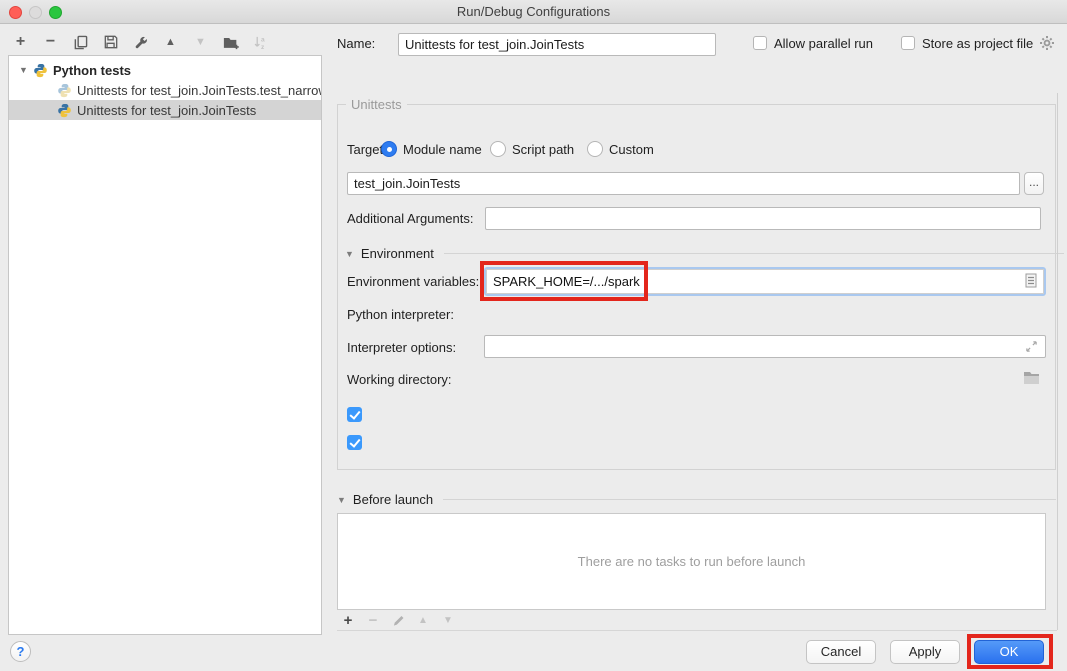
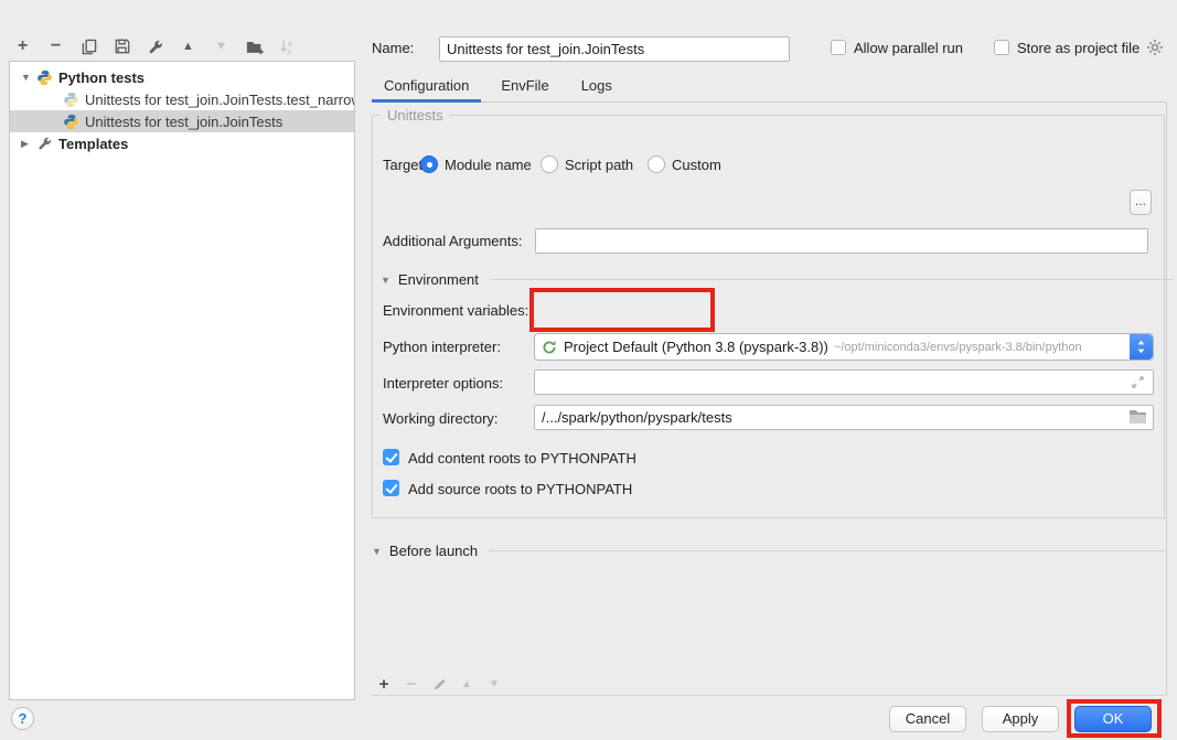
- Run/Debug Configurations
  +
  −
  ▲
  ▼
  ▼
  Python tests
  Unittests for test_join.JoinTests.test_narro
  Unittests for test_join.JoinTests
+ ▶
+ Templates
  ?
  Name:
  Unittests for test_join.JoinTests
  Allow parallel run
  Store as project file
+ Configuration
+ EnvFile
+ Logs
  Unittests
  Targe
  Module name
  Script path
  Custom
- test_join.JoinTests
  ...
  Additional Arguments:
  ▼
  Environment
  Environment variables:
- SPARK_HOME=/.../spark
  Python interpreter:
+ Project Default (Python 3.8 (pyspark-3.8))
+ ~/opt/miniconda3/envs/pyspark-3.8/bin/python
  Interpreter options:
  Working directory:
+ /.../spark/python/pyspark/tests
+ Add content roots to PYTHONPATH
+ Add source roots to PYTHONPATH
  ▼
  Before launch
- There are no tasks to run before launch
  +
  −
  ▲
  ▼
  Cancel
  Apply
  OK
